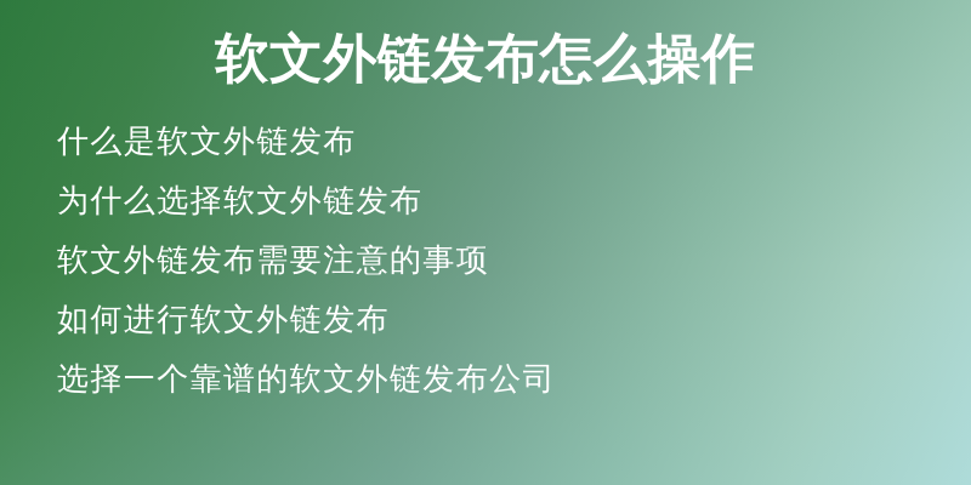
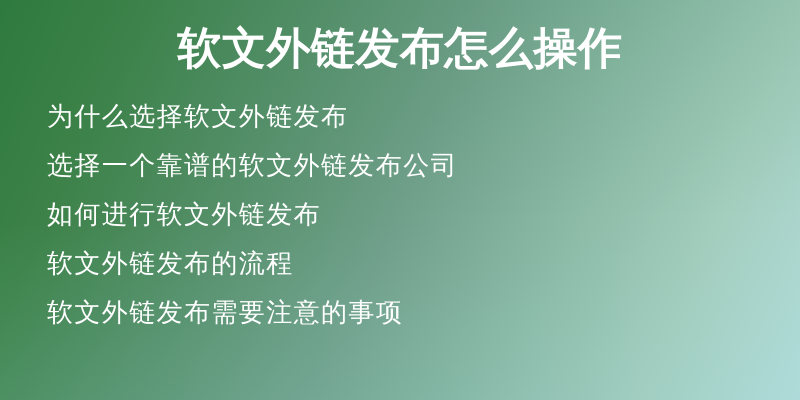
  软文外链发布怎么操作
- 什么是软文外链发布
  为什么选择软文外链发布
- 软文外链发布需要注意的事项
+ 选择一个靠谱的软文外链发布公司
  如何进行软文外链发布
+ 软文外链发布的流程
- 选择一个靠谱的软文外链发布公司
+ 软文外链发布需要注意的事项
